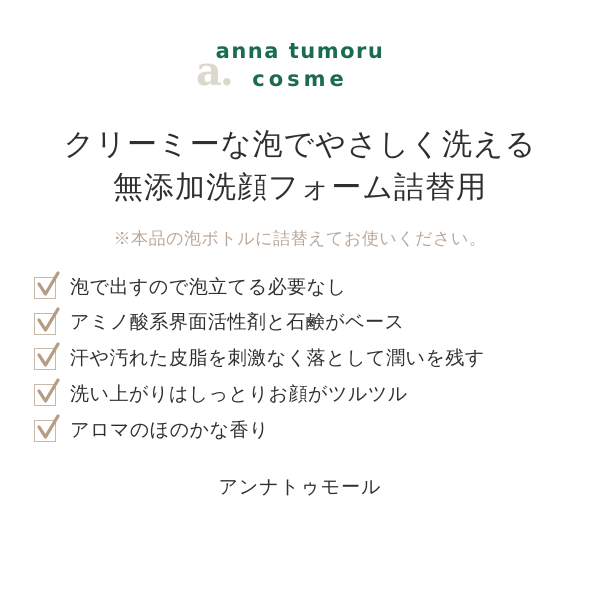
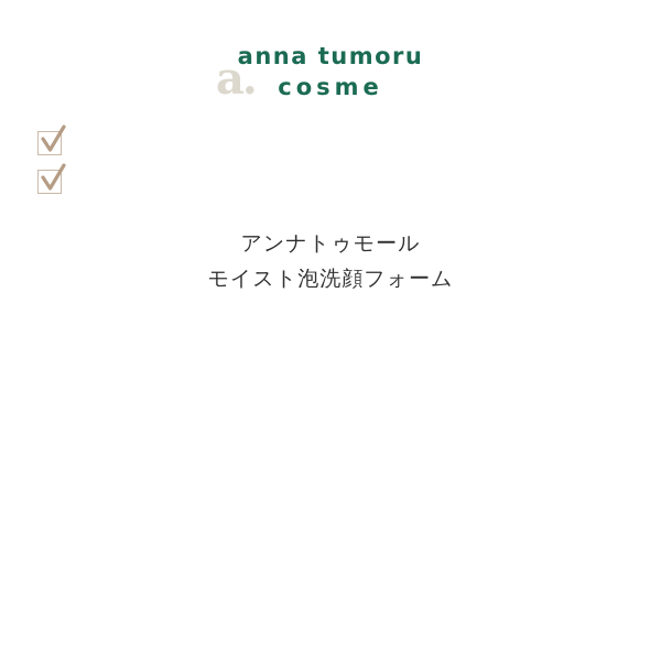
  a.
  anna tumoru
  cosme
- クリーミーな泡でやさしく洗える
- 無添加洗顔フォーム詰替用
- ※本品の泡ボトルに詰替えてお使いください。
- 泡で出すので泡立てる必要なし
- アミノ酸系界面活性剤と石鹸がベース
- 汗や汚れた皮脂を刺激なく落として潤いを残す
- 洗い上がりはしっとりお顔がツルツル
- アロマのほのかな香り
  アンナトゥモール
+ モイスト泡洗顔フォーム
